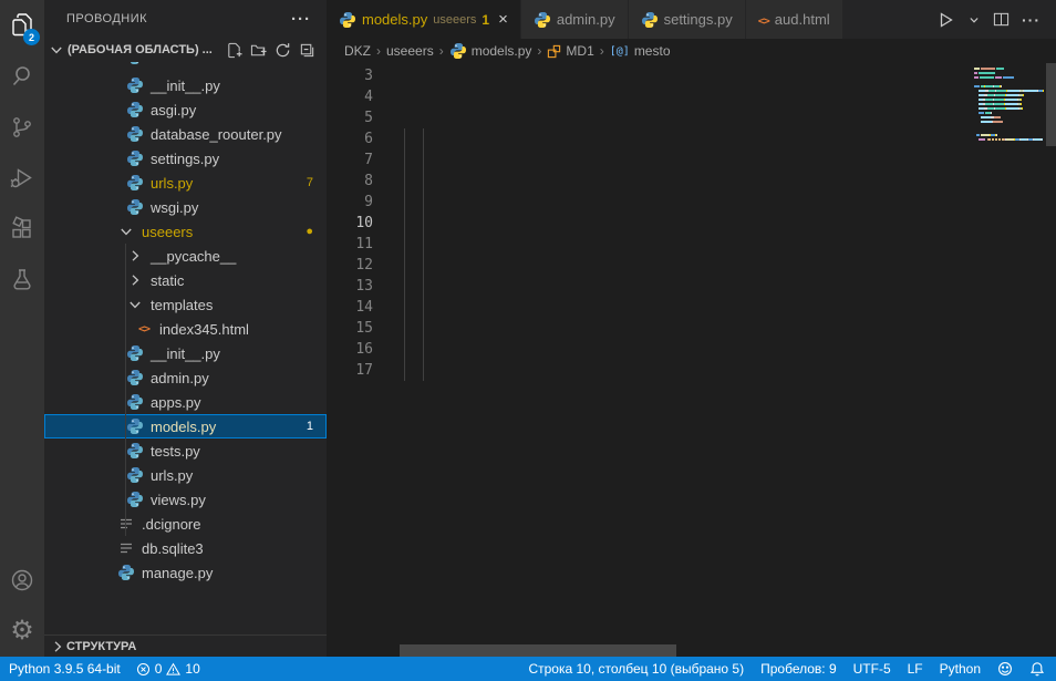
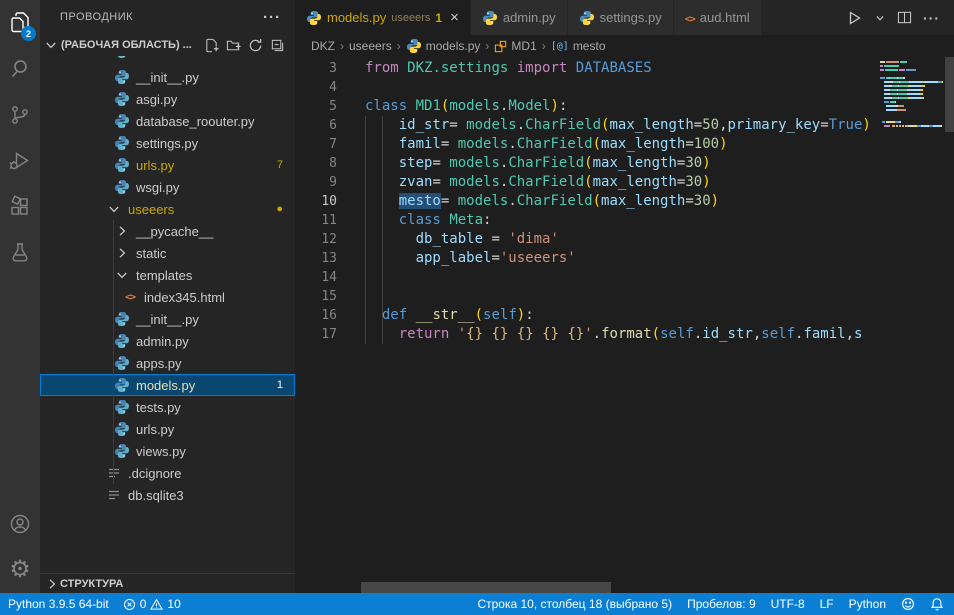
  2
  ⚙
  ПРОВОДНИК
  ···
  (РАБОЧАЯ ОБЛАСТЬ) ...
  __init__.py
  asgi.py
  database_roouter.py
  settings.py
  urls.py
  7
  wsgi.py
  useeers
  ●
  __pycache__
  static
  templates
  <>
  index345.html
  __init__.py
  admin.py
  apps.py
  models.py
  1
  tests.py
  urls.py
  views.py
  .dcignore
  db.sqlite3
- manage.py
  СТРУКТУРА
  models.py
  useeers
  1
  ×
  admin.py
  settings.py
  <>
  aud.html
  ···
  DKZ
  ›
  useeers
  ›
  models.py
  ›
  MD1
  ›
  [@]
  mesto
  3
  4
  5
  6
  7
  8
  9
  10
  11
  12
  13
  14
  15
  16
  17
+ from DKZ.settings import DATABASES
+ class MD1(models.Model):
+ id_str= models.CharField(max_length=50,primary_key=True)
+ famil= models.CharField(max_length=100)
+ step= models.CharField(max_length=30)
+ zvan= models.CharField(max_length=30)
+ mesto= models.CharField(max_length=30)
+ class Meta:
+ db_table = 'dima'
+ app_label='useeers'
+ def __str__(self):
+ return '{} {} {} {} {}'.format(self.id_str,self.famil,s
  Python 3.9.5 64-bit
  0
  10
- Строка 10, столбец 10 (выбрано 5)
+ Строка 10, столбец 18 (выбрано 5)
  Пробелов: 9
- UTF-5
+ UTF-8
  LF
  Python
